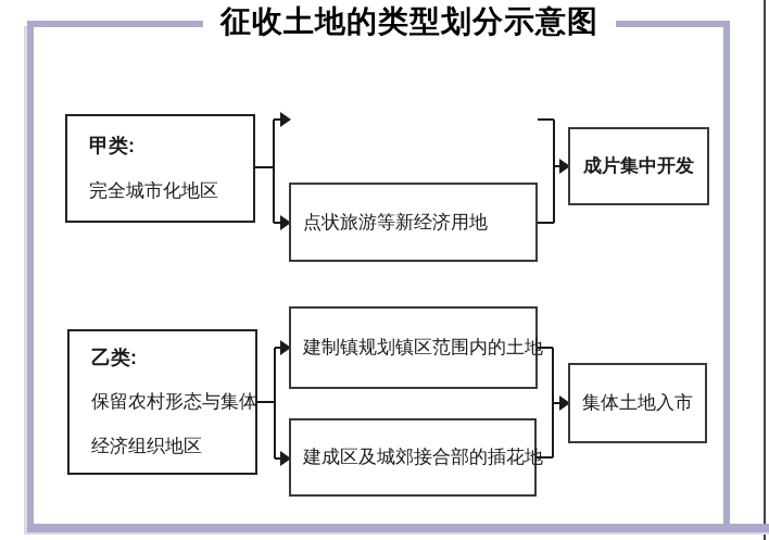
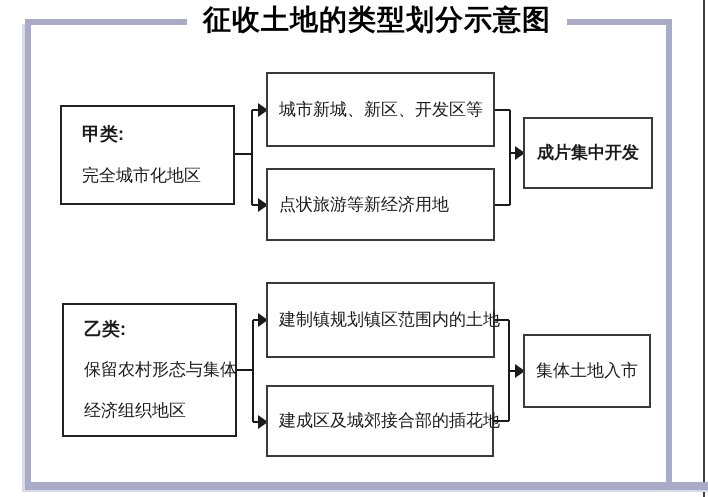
  征收土地的类型划分示意图
  甲类:
  完全城市化地区
+ 城市新城、新区、开发区等
  点状旅游等新经济用地
  成片集中开发
  乙类:
  保留农村形态与集体
  经济组织地区
  建制镇规划镇区范围内的土地
  建成区及城郊接合部的插花地
  集体土地入市
